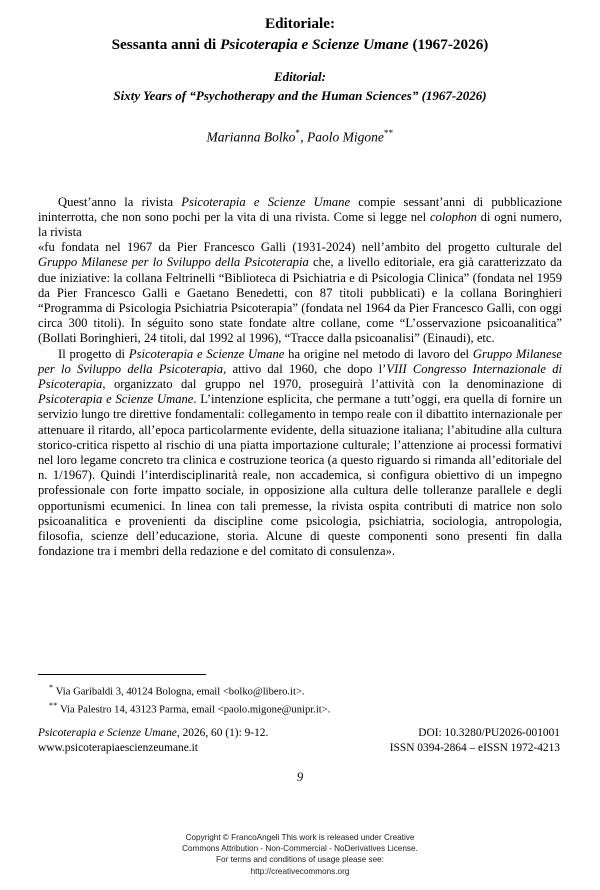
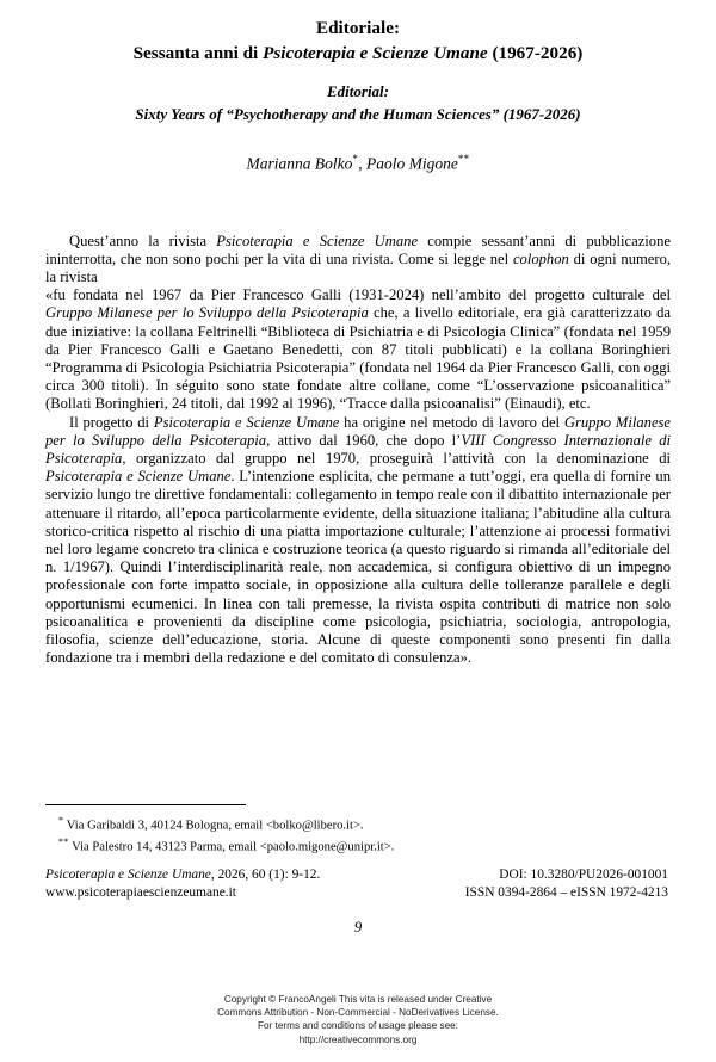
  Editoriale:
  Sessanta anni di Psicoterapia e Scienze Umane (1967-2026)
  Editorial:
  Sixty Years of “Psychotherapy and the Human Sciences” (1967-2026)
  Marianna Bolko*, Paolo Migone**
  Quest’anno la rivista Psicoterapia e Scienze Umane compie sessant’anni di pubblicazione ininterrotta, che non sono pochi per la vita di una rivista. Come si legge nel colophon di ogni numero, la rivista
  «fu fondata nel 1967 da Pier Francesco Galli (1931-2024) nell’ambito del progetto culturale del Gruppo Milanese per lo Sviluppo della Psicoterapia che, a livello editoriale, era già caratterizzato da due iniziative: la collana Feltrinelli “Biblioteca di Psichiatria e di Psicologia Clinica” (fondata nel 1959 da Pier Francesco Galli e Gaetano Benedetti, con 87 titoli pubblicati) e la collana Boringhieri “Programma di Psicologia Psichiatria Psicoterapia” (fondata nel 1964 da Pier Francesco Galli, con oggi circa 300 titoli). In séguito sono state fondate altre collane, come “L’osservazione psicoanalitica” (Bollati Boringhieri, 24 titoli, dal 1992 al 1996), “Tracce dalla psicoanalisi” (Einaudi), etc.
  Il progetto di Psicoterapia e Scienze Umane ha origine nel metodo di lavoro del Gruppo Milanese per lo Sviluppo della Psicoterapia, attivo dal 1960, che dopo l’VIII Congresso Internazionale di Psicoterapia, organizzato dal gruppo nel 1970, proseguirà l’attività con la denominazione di Psicoterapia e Scienze Umane. L’intenzione esplicita, che permane a tutt’oggi, era quella di fornire un servizio lungo tre direttive fondamentali: collegamento in tempo reale con il dibattito internazionale per attenuare il ritardo, all’epoca particolarmente evidente, della situazione italiana; l’abitudine alla cultura storico-critica rispetto al rischio di una piatta importazione culturale; l’attenzione ai processi formativi nel loro legame concreto tra clinica e costruzione teorica (a questo riguardo si rimanda all’editoriale del n. 1/1967). Quindi l’interdisciplinarità reale, non accademica, si configura obiettivo di un impegno professionale con forte impatto sociale, in opposizione alla cultura delle tolleranze parallele e degli opportunismi ecumenici. In linea con tali premesse, la rivista ospita contributi di matrice non solo psicoanalitica e provenienti da discipline come psicologia, psichiatria, sociologia, antropologia, filosofia, scienze dell’educazione, storia. Alcune di queste componenti sono presenti fin dalla fondazione tra i membri della redazione e del comitato di consulenza».
  * Via Garibaldi 3, 40124 Bologna, email <bolko@libero.it>.
  ** Via Palestro 14, 43123 Parma, email <paolo.migone@unipr.it>.
  Psicoterapia e Scienze Umane, 2026, 60 (1): 9-12.
  DOI: 10.3280/PU2026-001001
  www.psicoterapiaescienzeumane.it
  ISSN 0394-2864 – eISSN 1972-4213
  9
- Copyright © FrancoAngeli This work is released under Creative
+ Copyright © FrancoAngeli This vita is released under Creative
  Commons Attribution - Non-Commercial - NoDerivatives License.
  For terms and conditions of usage please see:
  http://creativecommons.org
